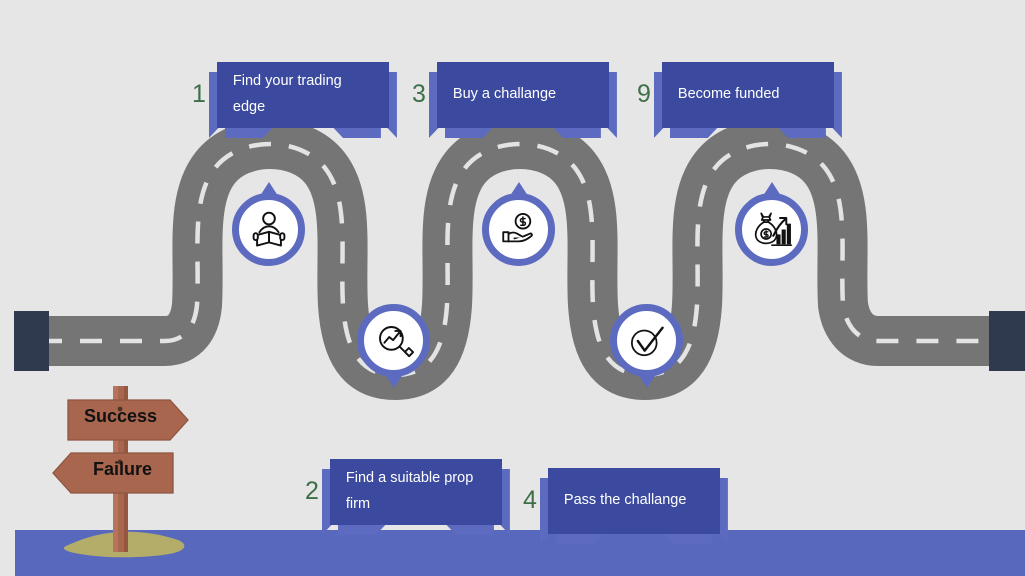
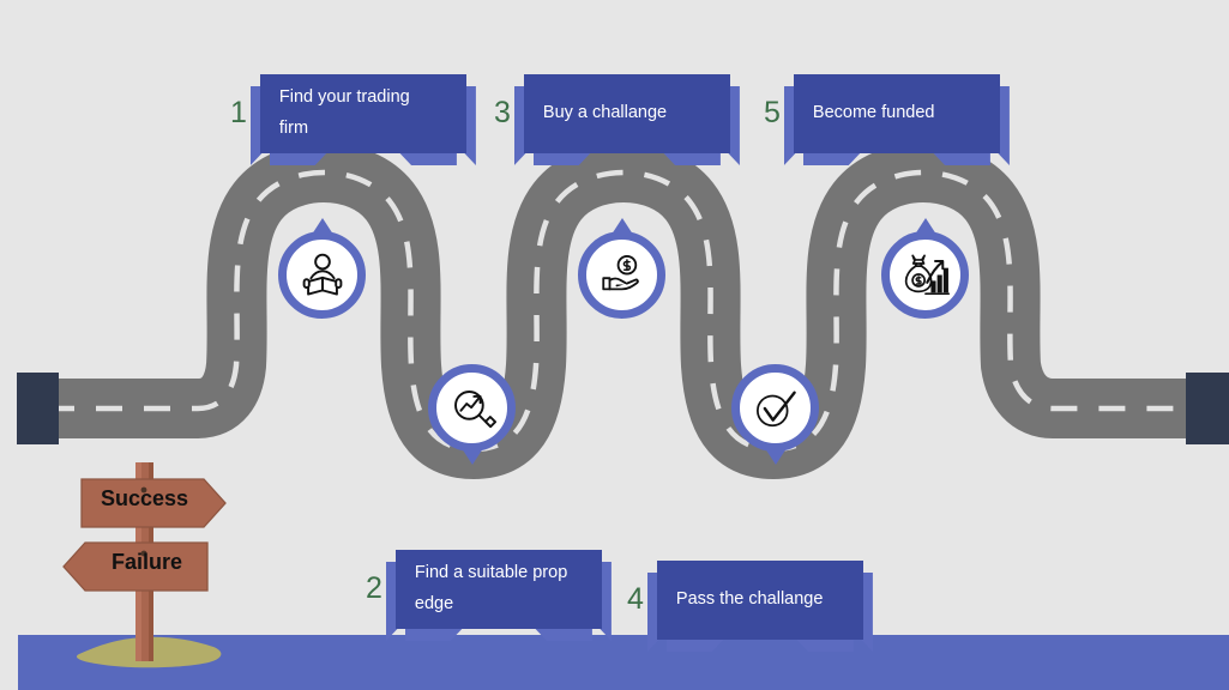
  1
  Find your trading
- edge
+ firm
  3
  Buy a challange
- 9
+ 5
  Become funded
  2
  Find a suitable prop
- firm
+ edge
  4
  Pass the challange
  Success
  Failure
